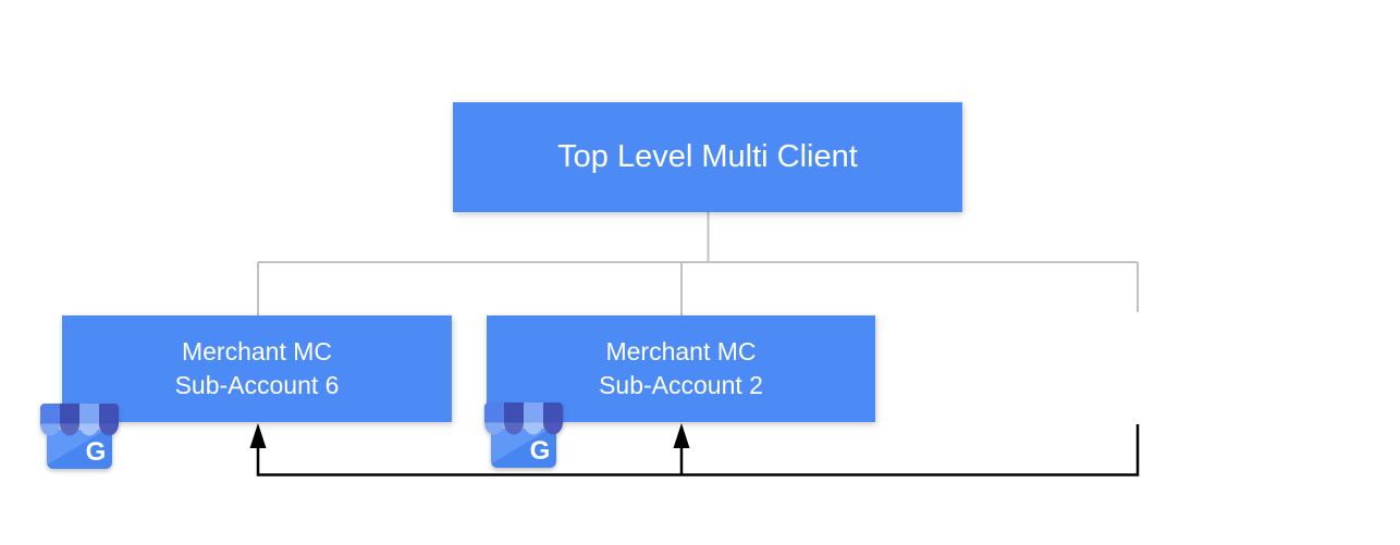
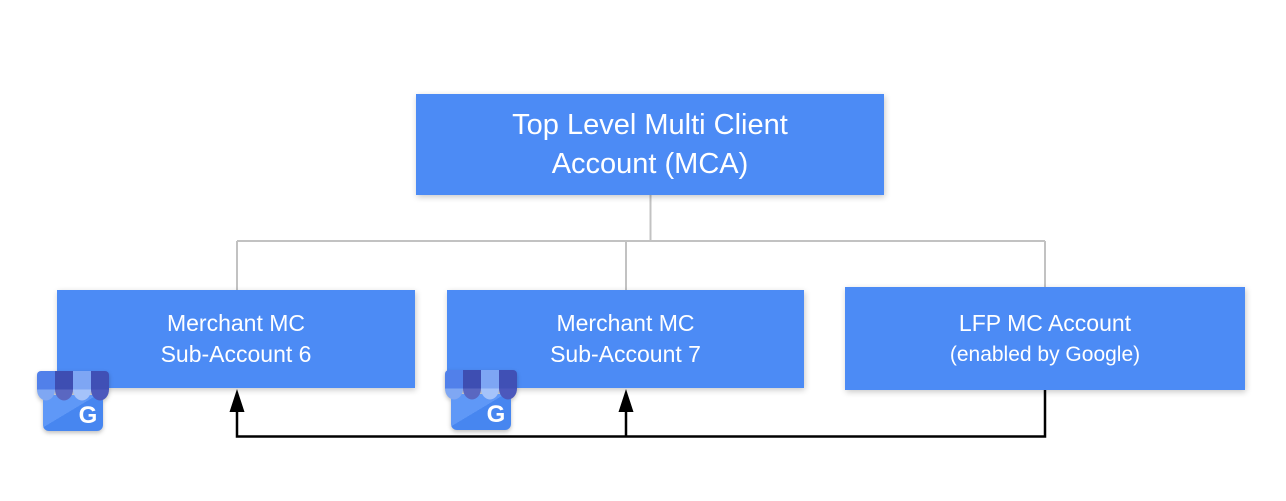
  Top Level Multi Client
+ Account (MCA)
  Merchant MC
  Sub-Account 6
  Merchant MC
- Sub-Account 2
+ Sub-Account 7
+ LFP MC Account
+ (enabled by Google)
  G
  G
